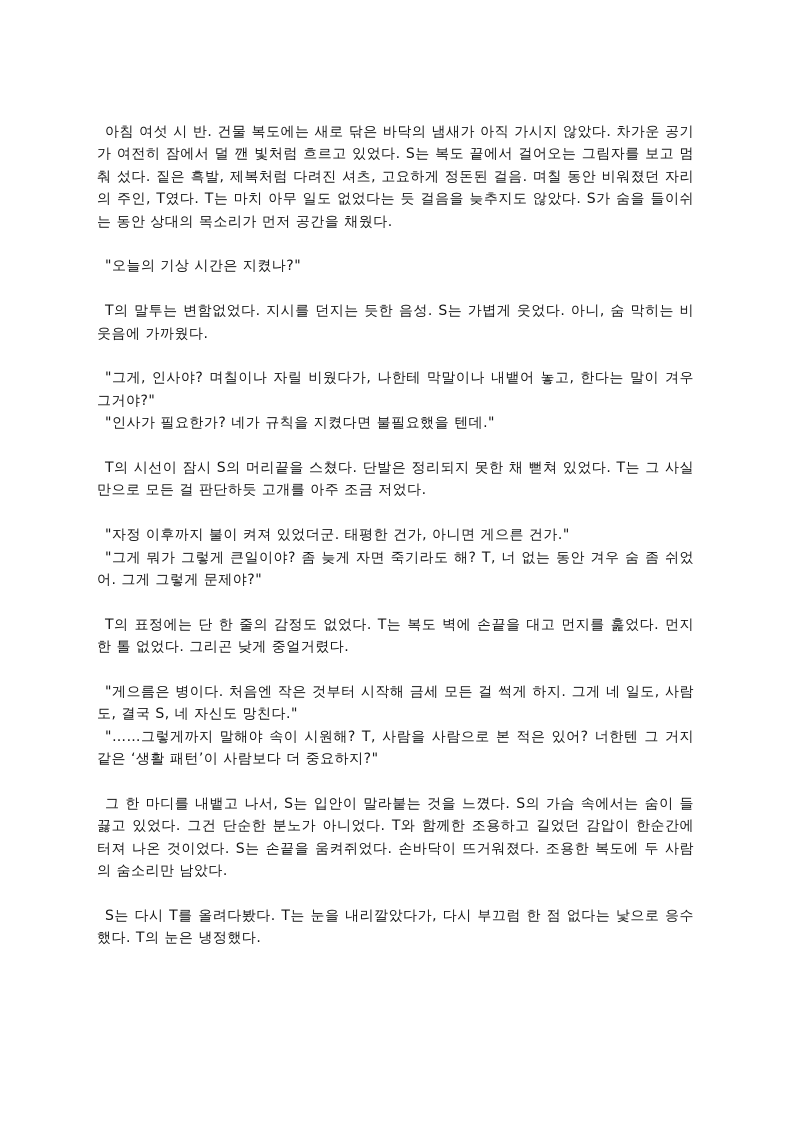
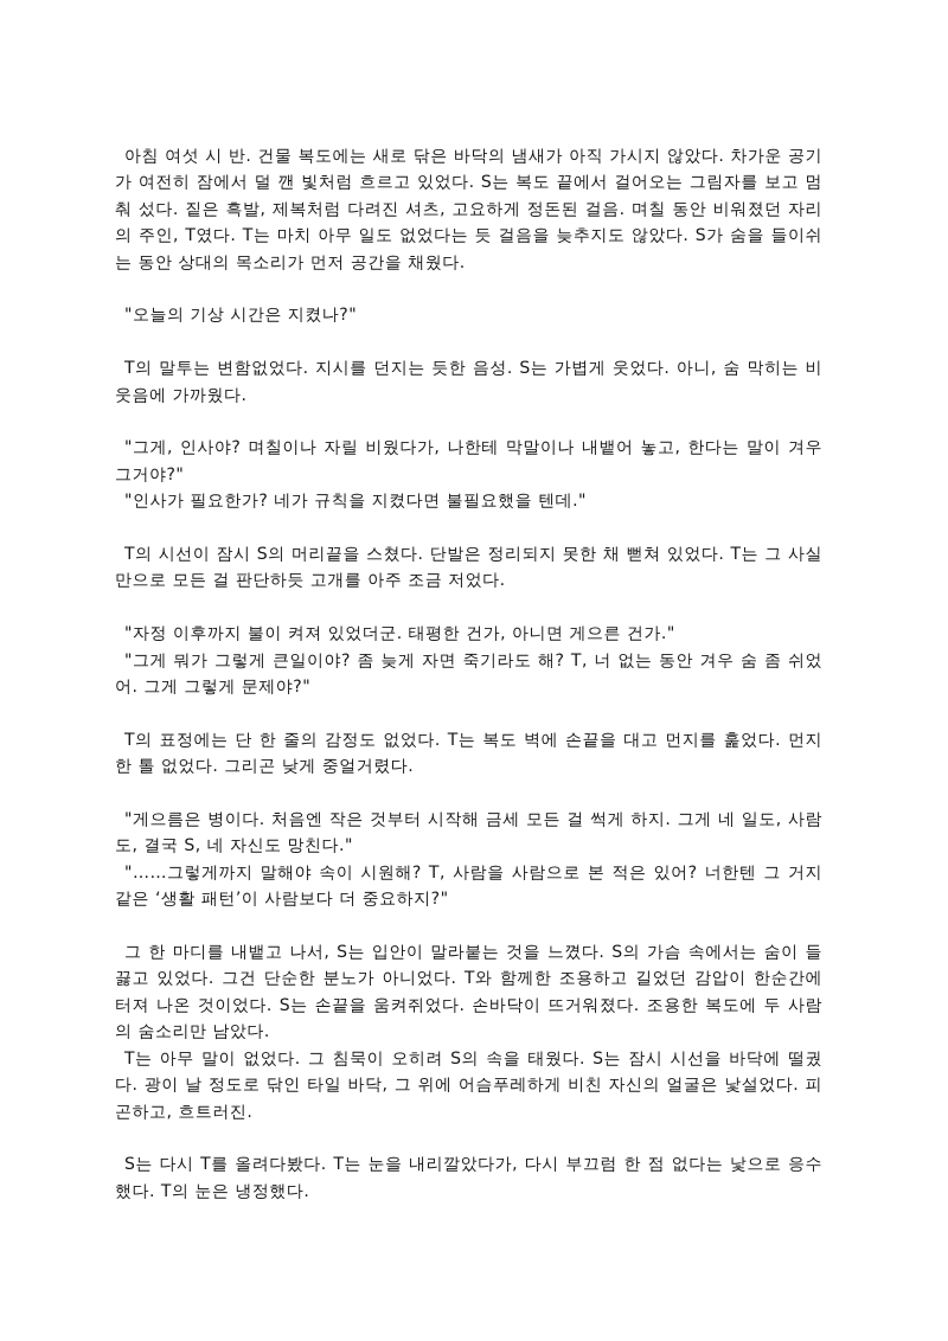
  아침 여섯 시 반. 건물 복도에는 새로 닦은 바닥의 냄새가 아직 가시지 않았다. 차가운 공기가 여전히 잠에서 덜 깬 빛처럼 흐르고 있었다. S는 복도 끝에서 걸어오는 그림자를 보고 멈춰 섰다. 짙은 흑발, 제복처럼 다려진 셔츠, 고요하게 정돈된 걸음. 며칠 동안 비워졌던 자리의 주인, T였다. T는 마치 아무 일도 없었다는 듯 걸음을 늦추지도 않았다. S가 숨을 들이쉬는 동안 상대의 목소리가 먼저 공간을 채웠다.
  "오늘의 기상 시간은 지켰나?"
  T의 말투는 변함없었다. 지시를 던지는 듯한 음성. S는 가볍게 웃었다. 아니, 숨 막히는 비웃음에 가까웠다.
  "그게, 인사야? 며칠이나 자릴 비웠다가, 나한테 막말이나 내뱉어 놓고, 한다는 말이 겨우 그거야?"
  "인사가 필요한가? 네가 규칙을 지켰다면 불필요했을 텐데."
  T의 시선이 잠시 S의 머리끝을 스쳤다. 단발은 정리되지 못한 채 뻗쳐 있었다. T는 그 사실만으로 모든 걸 판단하듯 고개를 아주 조금 저었다.
  "자정 이후까지 불이 켜져 있었더군. 태평한 건가, 아니면 게으른 건가."
  "그게 뭐가 그렇게 큰일이야? 좀 늦게 자면 죽기라도 해? T, 너 없는 동안 겨우 숨 좀 쉬었어. 그게 그렇게 문제야?"
  T의 표정에는 단 한 줄의 감정도 없었다. T는 복도 벽에 손끝을 대고 먼지를 훑었다. 먼지 한 톨 없었다. 그리곤 낮게 중얼거렸다.
  "게으름은 병이다. 처음엔 작은 것부터 시작해 금세 모든 걸 썩게 하지. 그게 네 일도, 사람도, 결국 S, 네 자신도 망친다."
  "……그렇게까지 말해야 속이 시원해? T, 사람을 사람으로 본 적은 있어? 너한텐 그 거지 같은 ‘생활 패턴’이 사람보다 더 중요하지?"
  그 한 마디를 내뱉고 나서, S는 입안이 말라붙는 것을 느꼈다. S의 가슴 속에서는 숨이 들끓고 있었다. 그건 단순한 분노가 아니었다. T와 함께한 조용하고 길었던 감압이 한순간에 터져 나온 것이었다. S는 손끝을 움켜쥐었다. 손바닥이 뜨거워졌다. 조용한 복도에 두 사람의 숨소리만 남았다.
+ T는 아무 말이 없었다. 그 침묵이 오히려 S의 속을 태웠다. S는 잠시 시선을 바닥에 떨궜다. 광이 날 정도로 닦인 타일 바닥, 그 위에 어슴푸레하게 비친 자신의 얼굴은 낯설었다. 피곤하고, 흐트러진.
  S는 다시 T를 올려다봤다. T는 눈을 내리깔았다가, 다시 부끄럼 한 점 없다는 낯으로 응수했다. T의 눈은 냉정했다.
